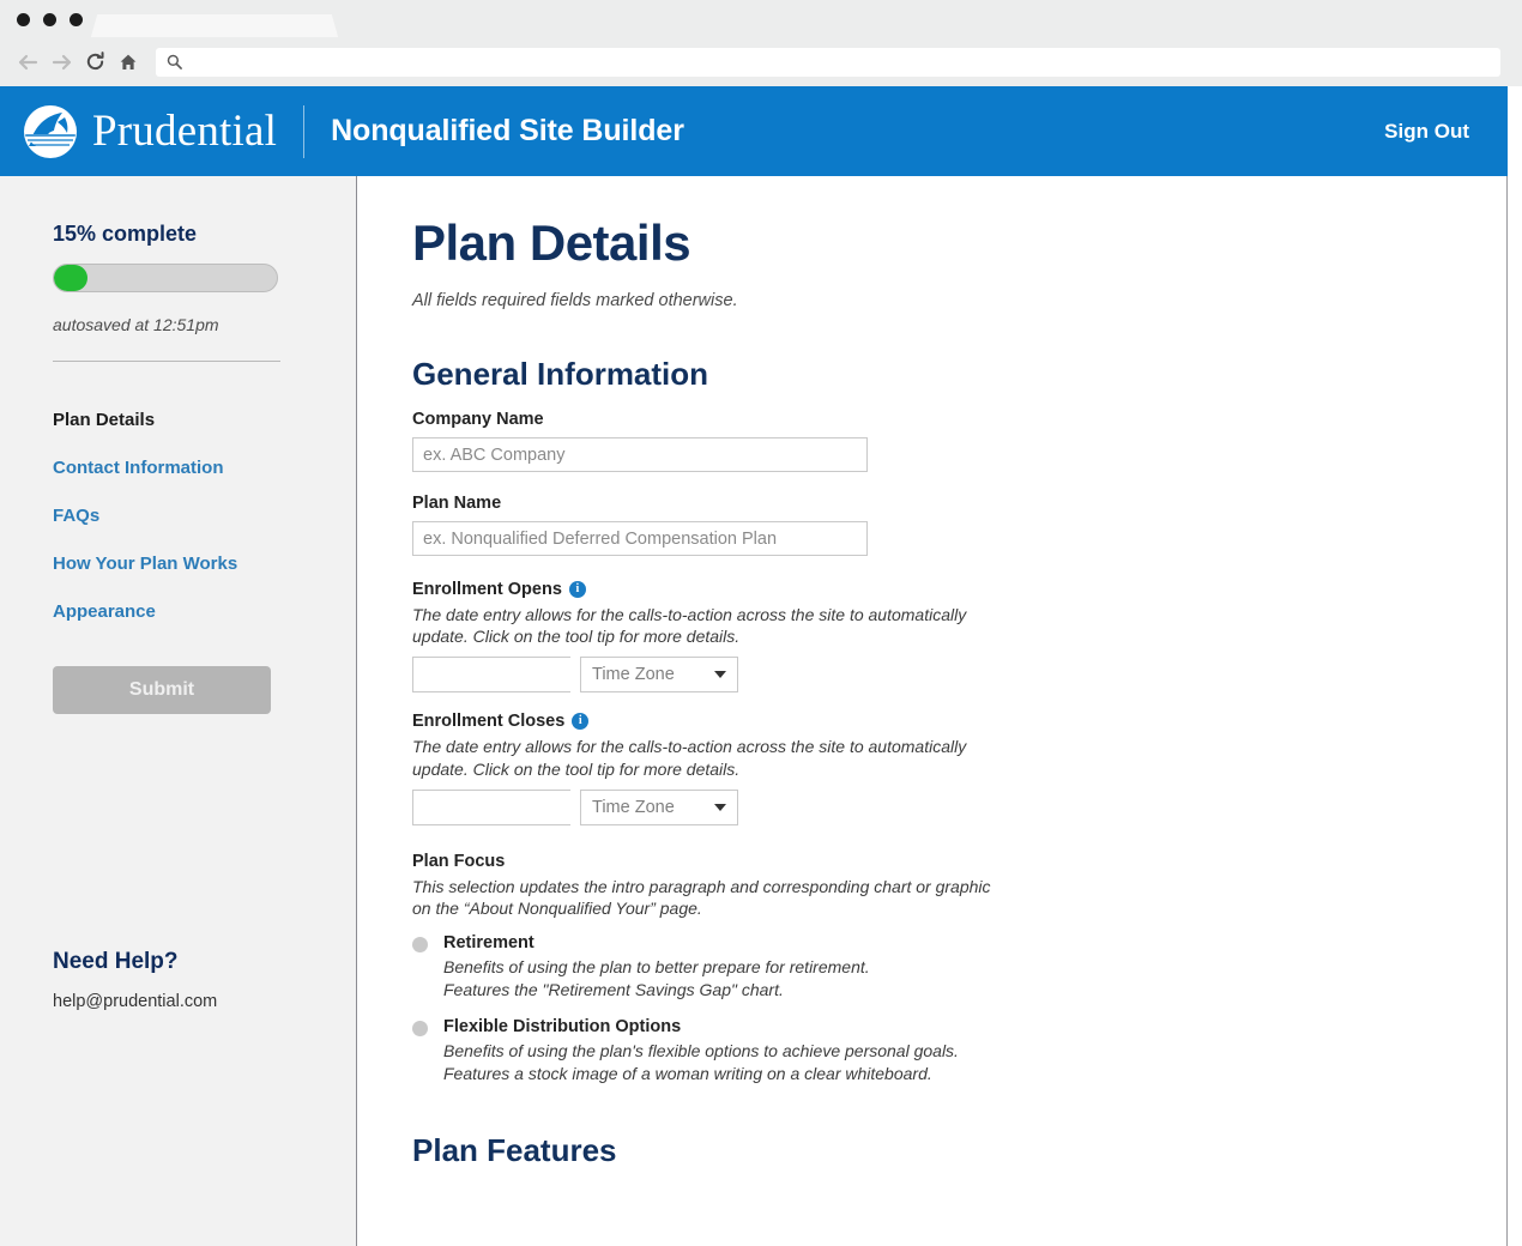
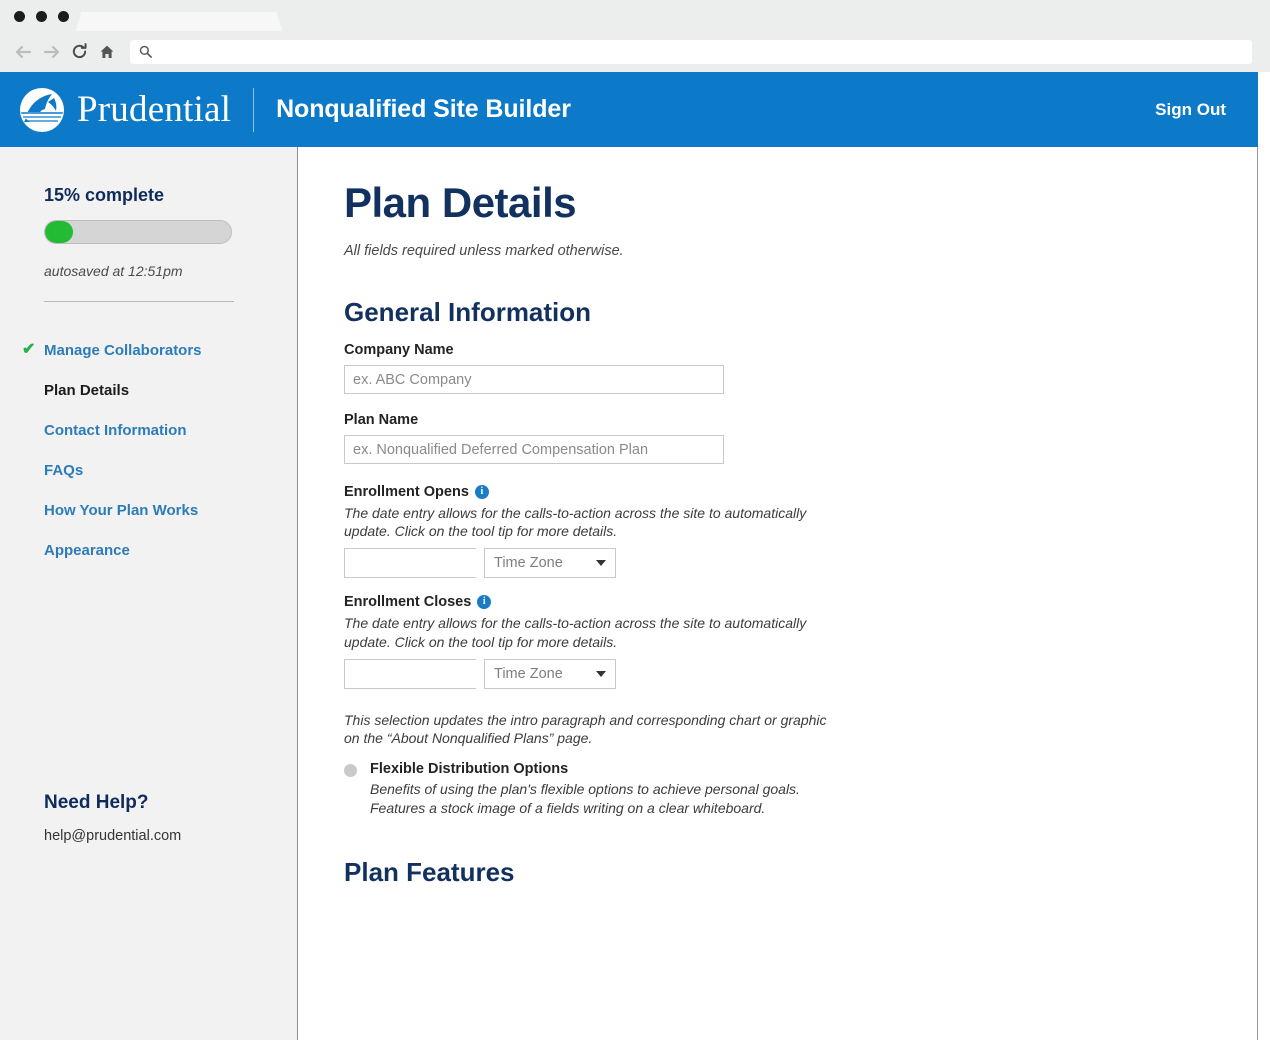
  Prudential
  Nonqualified Site Builder
  Sign Out
  15% complete
  autosaved at 12:51pm
+ ✔
+ Manage Collaborators
  Plan Details
  Contact Information
  FAQs
  How Your Plan Works
  Appearance
- Submit
  Need Help?
  help@prudential.com
  Plan Details
- All fields required fields marked otherwise.
+ All fields required unless marked otherwise.
  General Information
  Company Name
  ex. ABC Company
  Plan Name
  ex. Nonqualified Deferred Compensation Plan
  Enrollment Opens
  i
  The date entry allows for the calls-to-action across the site to automatically update. Click on the tool tip for more details.
  Time Zone
  Enrollment Closes
  i
  The date entry allows for the calls-to-action across the site to automatically update. Click on the tool tip for more details.
  Time Zone
- Plan Focus
- This selection updates the intro paragraph and corresponding chart or graphic on the “About Nonqualified Your” page.
+ This selection updates the intro paragraph and corresponding chart or graphic on the “About Nonqualified Plans” page.
- Retirement
- Benefits of using the plan to better prepare for retirement.
- Features the "Retirement Savings Gap" chart.
  Flexible Distribution Options
  Benefits of using the plan's flexible options to achieve personal goals.
- Features a stock image of a woman writing on a clear whiteboard.
+ Features a stock image of a fields writing on a clear whiteboard.
  Plan Features
